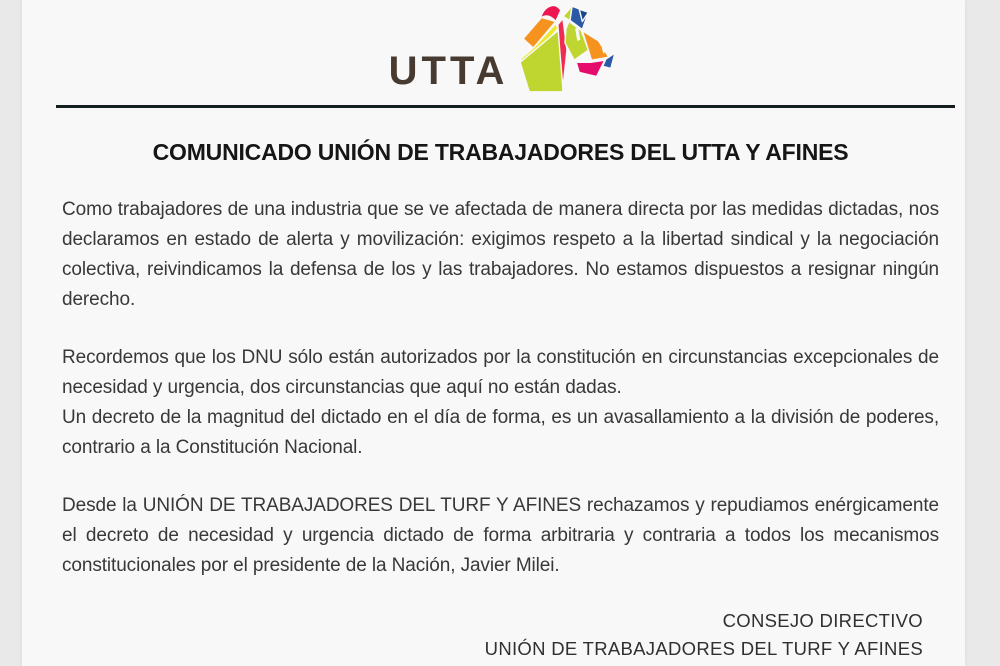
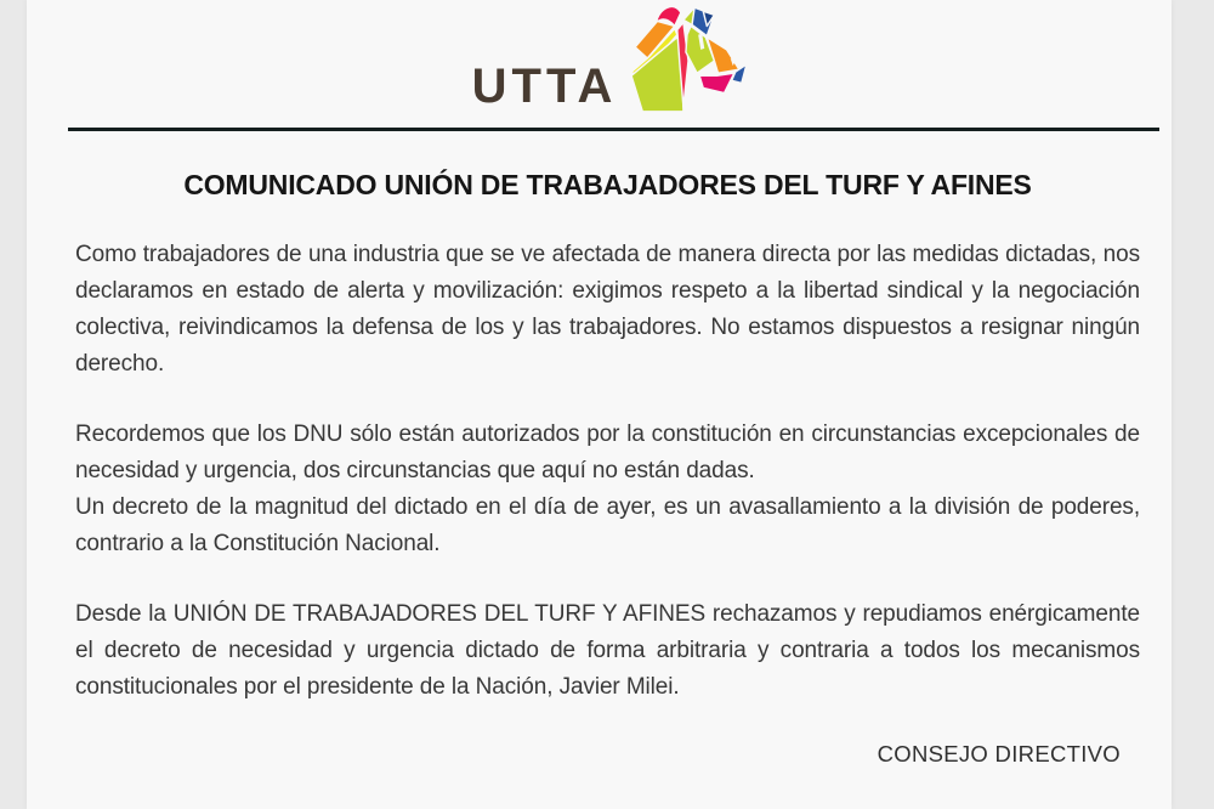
  UTTA
- COMUNICADO UNIÓN DE TRABAJADORES DEL UTTA Y AFINES
+ COMUNICADO UNIÓN DE TRABAJADORES DEL TURF Y AFINES
  Como trabajadores de una industria que se ve afectada de manera directa por las medidas dictadas, nos declaramos en estado de alerta y movilización: exigimos respeto a la libertad sindical y la negociación colectiva, reivindicamos la defensa de los y las trabajadores. No estamos dispuestos a resignar ningún derecho.
  Recordemos que los DNU sólo están autorizados por la constitución en circunstancias excepcionales de necesidad y urgencia, dos circunstancias que aquí no están dadas.
- Un decreto de la magnitud del dictado en el día de forma, es un avasallamiento a la división de poderes, contrario a la Constitución Nacional.
+ Un decreto de la magnitud del dictado en el día de ayer, es un avasallamiento a la división de poderes, contrario a la Constitución Nacional.
  Desde la UNIÓN DE TRABAJADORES DEL TURF Y AFINES rechazamos y repudiamos enérgicamente el decreto de necesidad y urgencia dictado de forma arbitraria y contraria a todos los mecanismos constitucionales por el presidente de la Nación, Javier Milei.
  CONSEJO DIRECTIVO
- UNIÓN DE TRABAJADORES DEL TURF Y AFINES
